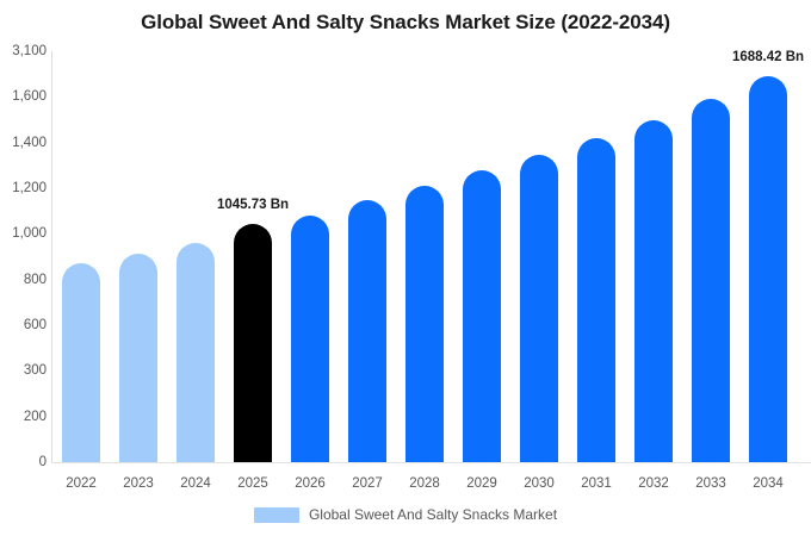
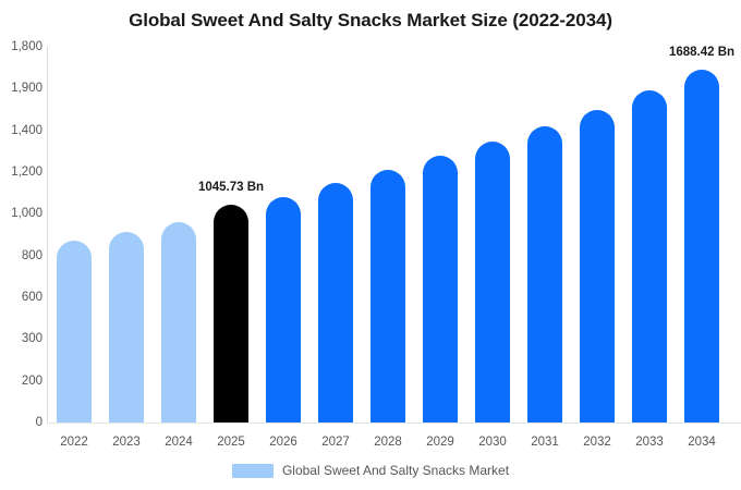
  Global Sweet And Salty Snacks Market Size (2022-2034)
  0
  200
  300
  600
  800
  1,000
  1,200
  1,400
- 1,600
+ 1,900
- 3,100
+ 1,800
  2022
  2023
  2024
  1045.73 Bn
  2025
  2026
  2027
  2028
  2029
  2030
  2031
  2032
  2033
  1688.42 Bn
  2034
  Global Sweet And Salty Snacks Market
